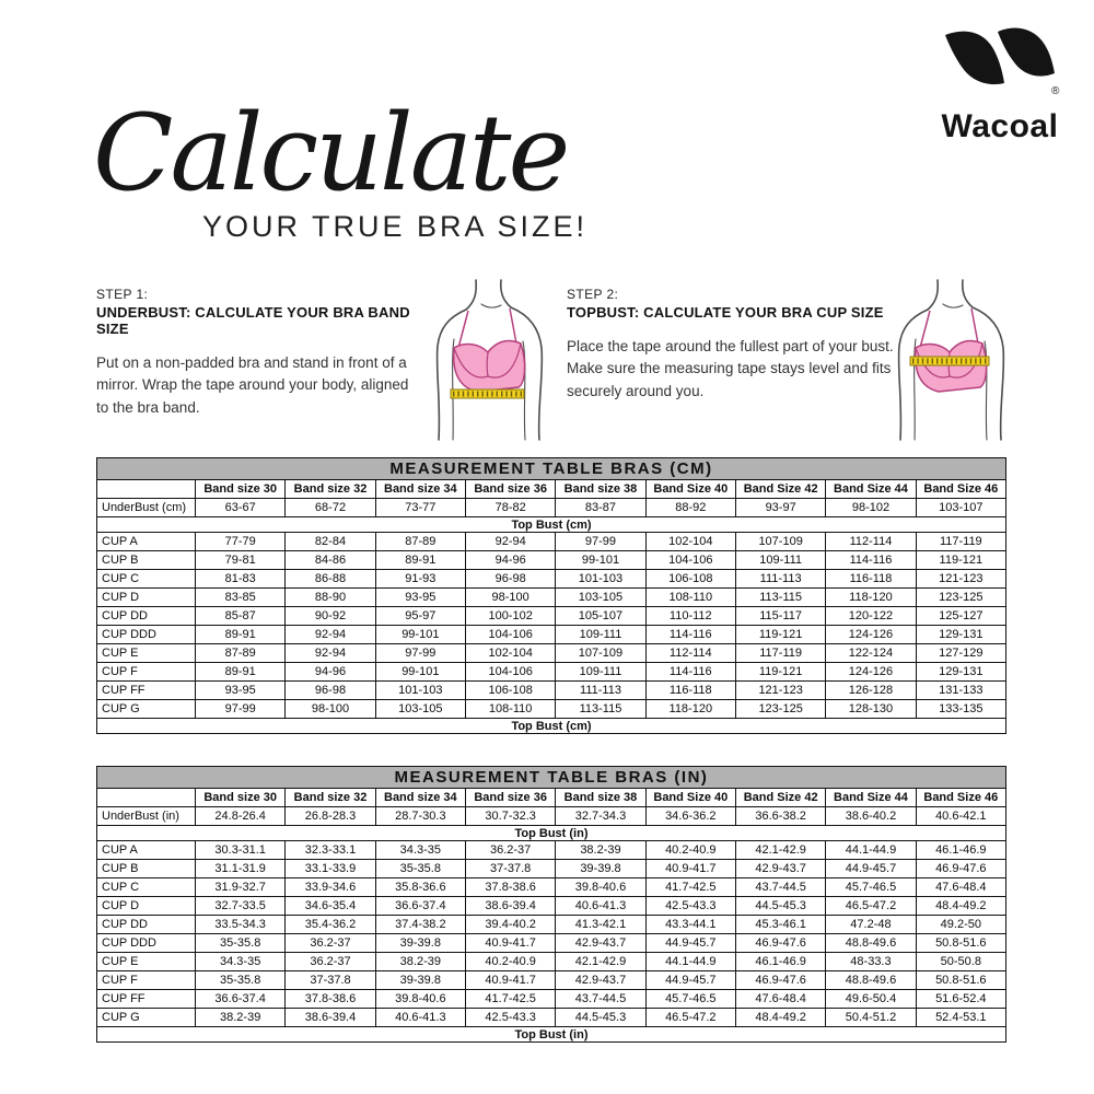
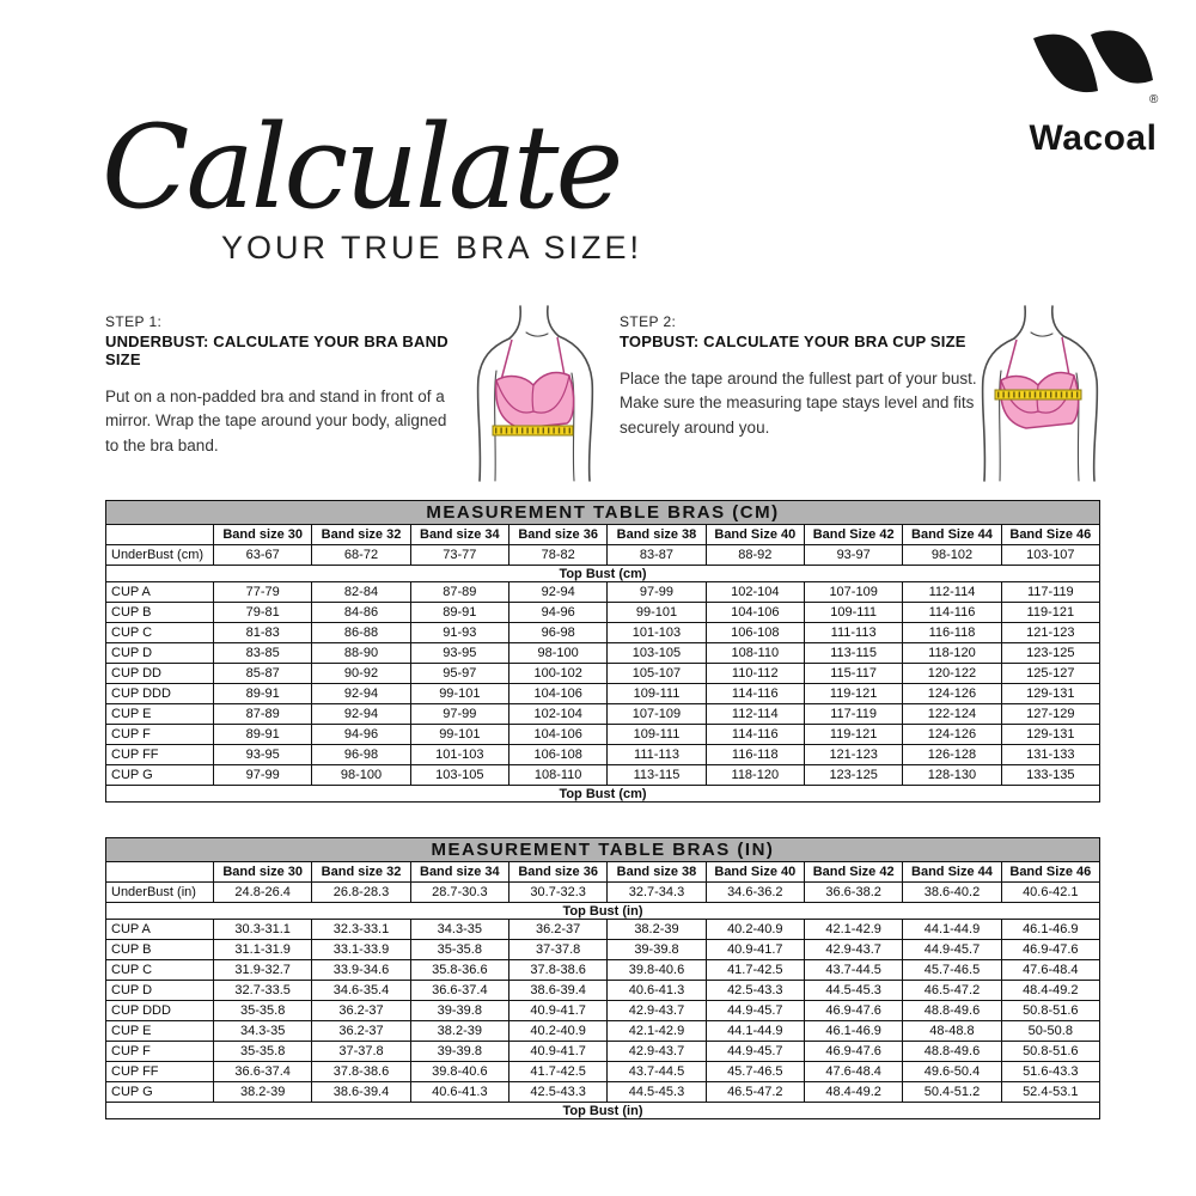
  ®
  Wacoal
  Calculate
  YOUR TRUE BRA SIZE!
  STEP 1:
  UNDERBUST: CALCULATE YOUR BRA BAND SIZE
  Put on a non-padded bra and stand in front of a mirror. Wrap the tape around your body, aligned to the bra band.
  STEP 2:
  TOPBUST: CALCULATE YOUR BRA CUP SIZE
  Place the tape around the fullest part of your bust. Make sure the measuring tape stays level and fits securely around you.
  MEASUREMENT TABLE BRAS (CM)
  	Band size 30	Band size 32	Band size 34	Band size 36	Band size 38	Band Size 40	Band Size 42	Band Size 44	Band Size 46
  UnderBust (cm)	63-67	68-72	73-77	78-82	83-87	88-92	93-97	98-102	103-107
  Top Bust (cm)
  CUP A	77-79	82-84	87-89	92-94	97-99	102-104	107-109	112-114	117-119
  CUP B	79-81	84-86	89-91	94-96	99-101	104-106	109-111	114-116	119-121
  CUP C	81-83	86-88	91-93	96-98	101-103	106-108	111-113	116-118	121-123
  CUP D	83-85	88-90	93-95	98-100	103-105	108-110	113-115	118-120	123-125
  CUP DD	85-87	90-92	95-97	100-102	105-107	110-112	115-117	120-122	125-127
  CUP DDD	89-91	92-94	99-101	104-106	109-111	114-116	119-121	124-126	129-131
  CUP E	87-89	92-94	97-99	102-104	107-109	112-114	117-119	122-124	127-129
  CUP F	89-91	94-96	99-101	104-106	109-111	114-116	119-121	124-126	129-131
  CUP FF	93-95	96-98	101-103	106-108	111-113	116-118	121-123	126-128	131-133
  CUP G	97-99	98-100	103-105	108-110	113-115	118-120	123-125	128-130	133-135
  Top Bust (cm)
  MEASUREMENT TABLE BRAS (IN)
  	Band size 30	Band size 32	Band size 34	Band size 36	Band size 38	Band Size 40	Band Size 42	Band Size 44	Band Size 46
  UnderBust (in)	24.8-26.4	26.8-28.3	28.7-30.3	30.7-32.3	32.7-34.3	34.6-36.2	36.6-38.2	38.6-40.2	40.6-42.1
  Top Bust (in)
  CUP A	30.3-31.1	32.3-33.1	34.3-35	36.2-37	38.2-39	40.2-40.9	42.1-42.9	44.1-44.9	46.1-46.9
  CUP B	31.1-31.9	33.1-33.9	35-35.8	37-37.8	39-39.8	40.9-41.7	42.9-43.7	44.9-45.7	46.9-47.6
  CUP C	31.9-32.7	33.9-34.6	35.8-36.6	37.8-38.6	39.8-40.6	41.7-42.5	43.7-44.5	45.7-46.5	47.6-48.4
  CUP D	32.7-33.5	34.6-35.4	36.6-37.4	38.6-39.4	40.6-41.3	42.5-43.3	44.5-45.3	46.5-47.2	48.4-49.2
- CUP DD	33.5-34.3	35.4-36.2	37.4-38.2	39.4-40.2	41.3-42.1	43.3-44.1	45.3-46.1	47.2-48	49.2-50
  CUP DDD	35-35.8	36.2-37	39-39.8	40.9-41.7	42.9-43.7	44.9-45.7	46.9-47.6	48.8-49.6	50.8-51.6
- CUP E	34.3-35	36.2-37	38.2-39	40.2-40.9	42.1-42.9	44.1-44.9	46.1-46.9	48-33.3	50-50.8
+ CUP E	34.3-35	36.2-37	38.2-39	40.2-40.9	42.1-42.9	44.1-44.9	46.1-46.9	48-48.8	50-50.8
  CUP F	35-35.8	37-37.8	39-39.8	40.9-41.7	42.9-43.7	44.9-45.7	46.9-47.6	48.8-49.6	50.8-51.6
- CUP FF	36.6-37.4	37.8-38.6	39.8-40.6	41.7-42.5	43.7-44.5	45.7-46.5	47.6-48.4	49.6-50.4	51.6-52.4
+ CUP FF	36.6-37.4	37.8-38.6	39.8-40.6	41.7-42.5	43.7-44.5	45.7-46.5	47.6-48.4	49.6-50.4	51.6-43.3
  CUP G	38.2-39	38.6-39.4	40.6-41.3	42.5-43.3	44.5-45.3	46.5-47.2	48.4-49.2	50.4-51.2	52.4-53.1
  Top Bust (in)
